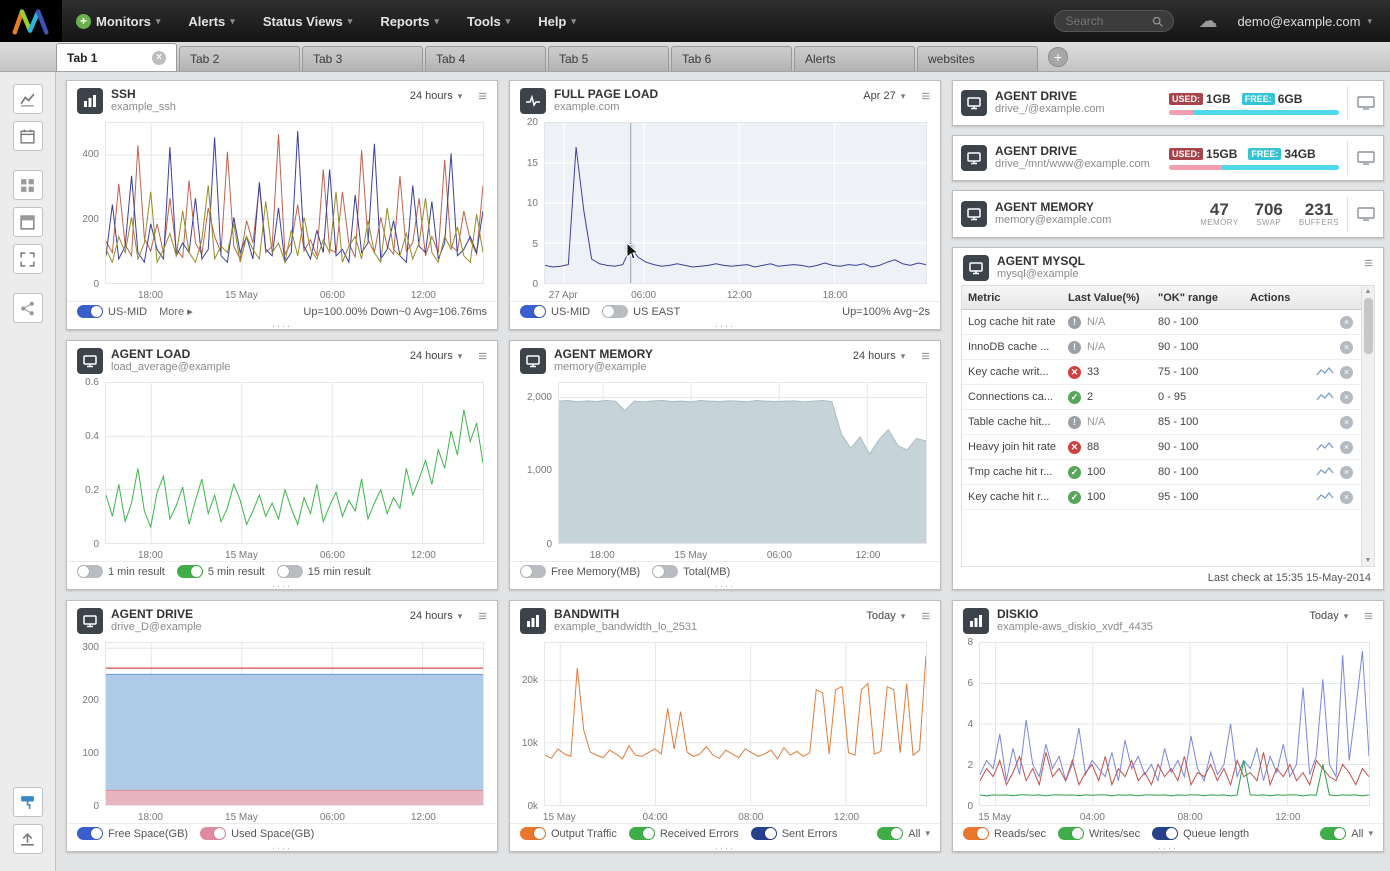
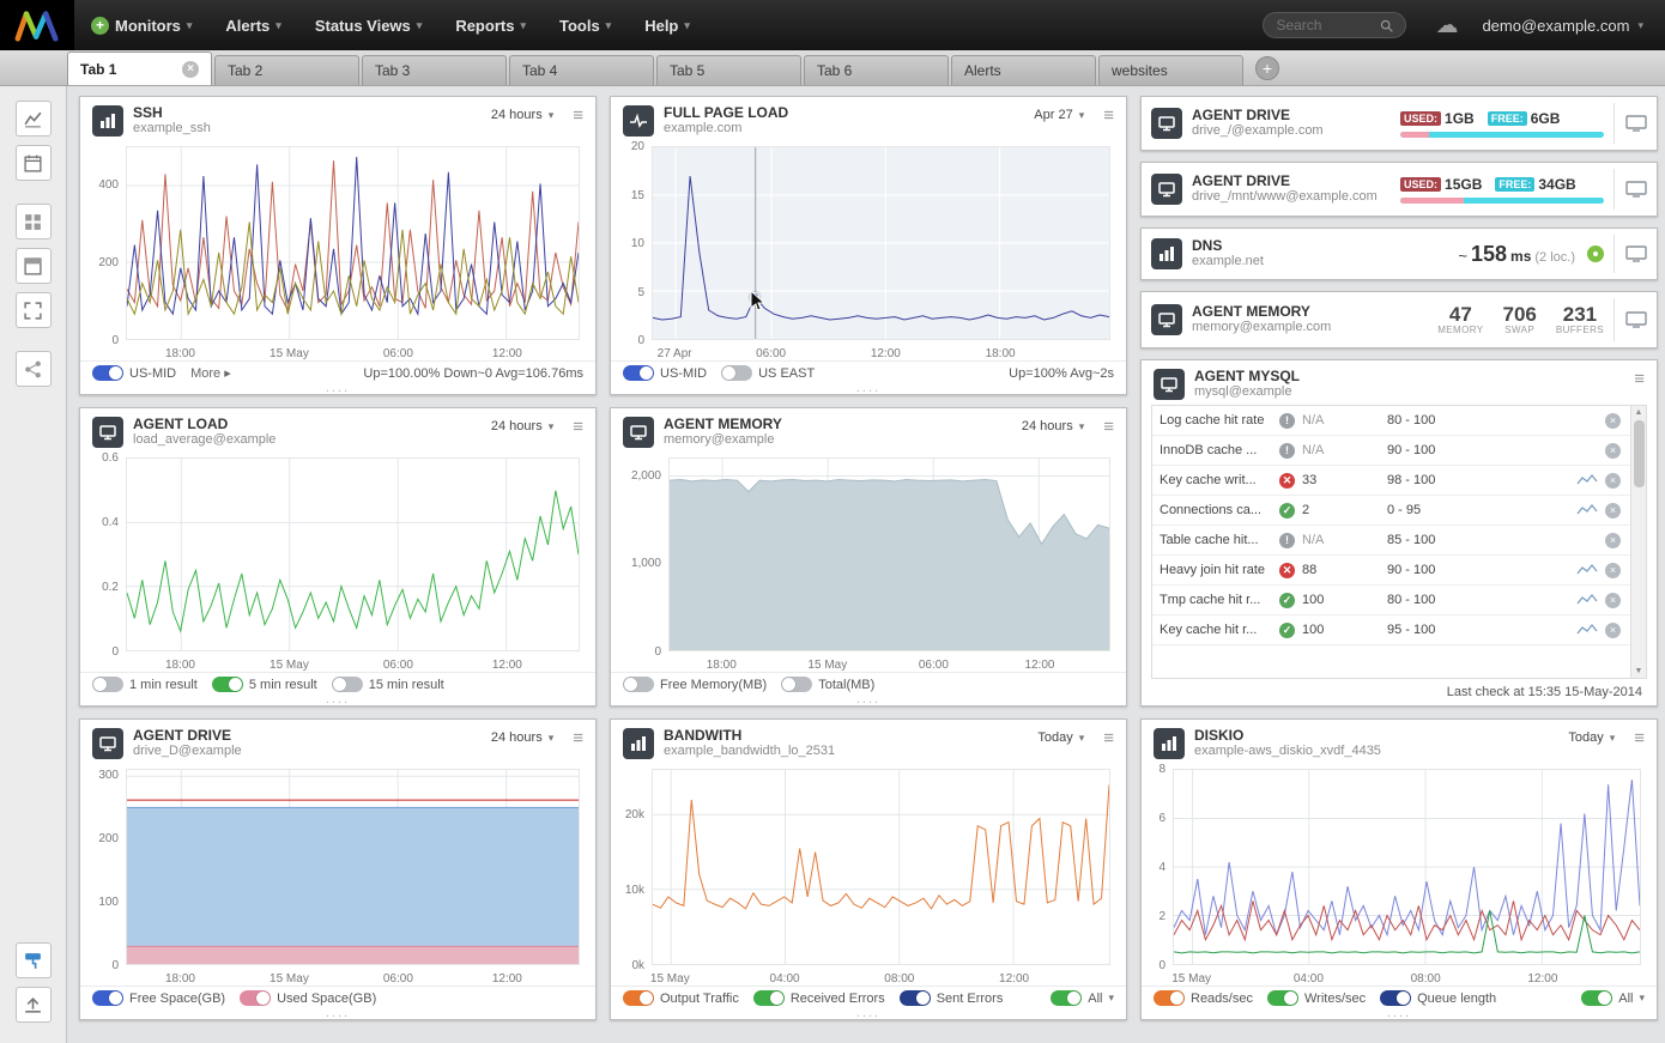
  +
  Monitors
  ▾
  Alerts
  ▾
  Status Views
  ▾
  Reports
  ▾
  Tools
  ▾
  Help
  ▾
  Search
  ☁
  demo@example.com
  ▾
  Tab 1
  ×
  Tab 2
  Tab 3
  Tab 4
  Tab 5
  Tab 6
  Alerts
  websites
  +
  SSH
  example_ssh
  24 hours
  ▾
  ≡
  0
  200
  400
  18:00
  15 May
  06:00
  12:00
  US-MID
  More ▸
  Up=100.00% Down~0 Avg=106.76ms
  ....
  FULL PAGE LOAD
  example.com
  Apr 27
  ▾
  ≡
  0
  5
  10
  15
  20
  27 Apr
  06:00
  12:00
  18:00
  US-MID
  US EAST
  Up=100% Avg~2s
  ....
  AGENT DRIVE
  drive_/@example.com
  USED:
  1GB
  FREE:
  6GB
  AGENT DRIVE
  drive_/mnt/www@example.com
  USED:
  15GB
  FREE:
  34GB
+ DNS
+ example.net
+ ~
+ 158
+ ms
+ (2 loc.)
  AGENT MEMORY
  memory@example.com
  47
  MEMORY
  706
  SWAP
  231
  BUFFERS
  AGENT MYSQL
  mysql@example
  ≡
- Metric
- Last Value(%)
- "OK" range
- Actions
  Log cache hit rate
  !
  N/A
  80 - 100
  ×
  InnoDB cache ...
  !
  N/A
  90 - 100
  ×
  Key cache writ...
  ✕
  33
- 75 - 100
+ 98 - 100
  ×
  Connections ca...
  ✓
  2
  0 - 95
  ×
  Table cache hit...
  !
  N/A
  85 - 100
  ×
  Heavy join hit rate
  ✕
  88
  90 - 100
  ×
  Tmp cache hit r...
  ✓
  100
  80 - 100
  ×
  Key cache hit r...
  ✓
  100
  95 - 100
  ×
  Last check at 15:35 15-May-2014
  AGENT LOAD
  load_average@example
  24 hours
  ▾
  ≡
  0
  0.2
  0.4
  0.6
  18:00
  15 May
  06:00
  12:00
  1 min result
  5 min result
  15 min result
  ....
  AGENT MEMORY
  memory@example
  24 hours
  ▾
  ≡
  0
  1,000
  2,000
  18:00
  15 May
  06:00
  12:00
  Free Memory(MB)
  Total(MB)
  ....
  AGENT DRIVE
  drive_D@example
  24 hours
  ▾
  ≡
  0
  100
  200
  300
  18:00
  15 May
  06:00
  12:00
  Free Space(GB)
  Used Space(GB)
  ....
  BANDWITH
  example_bandwidth_lo_2531
  Today
  ▾
  ≡
  0k
  10k
  20k
  15 May
  04:00
  08:00
  12:00
  Output Traffic
  Received Errors
  Sent Errors
  All
  ▾
  ....
  DISKIO
  example-aws_diskio_xvdf_4435
  Today
  ▾
  ≡
  0
  2
  4
  6
  8
  15 May
  04:00
  08:00
  12:00
  Reads/sec
  Writes/sec
  Queue length
  All
  ▾
  ....
